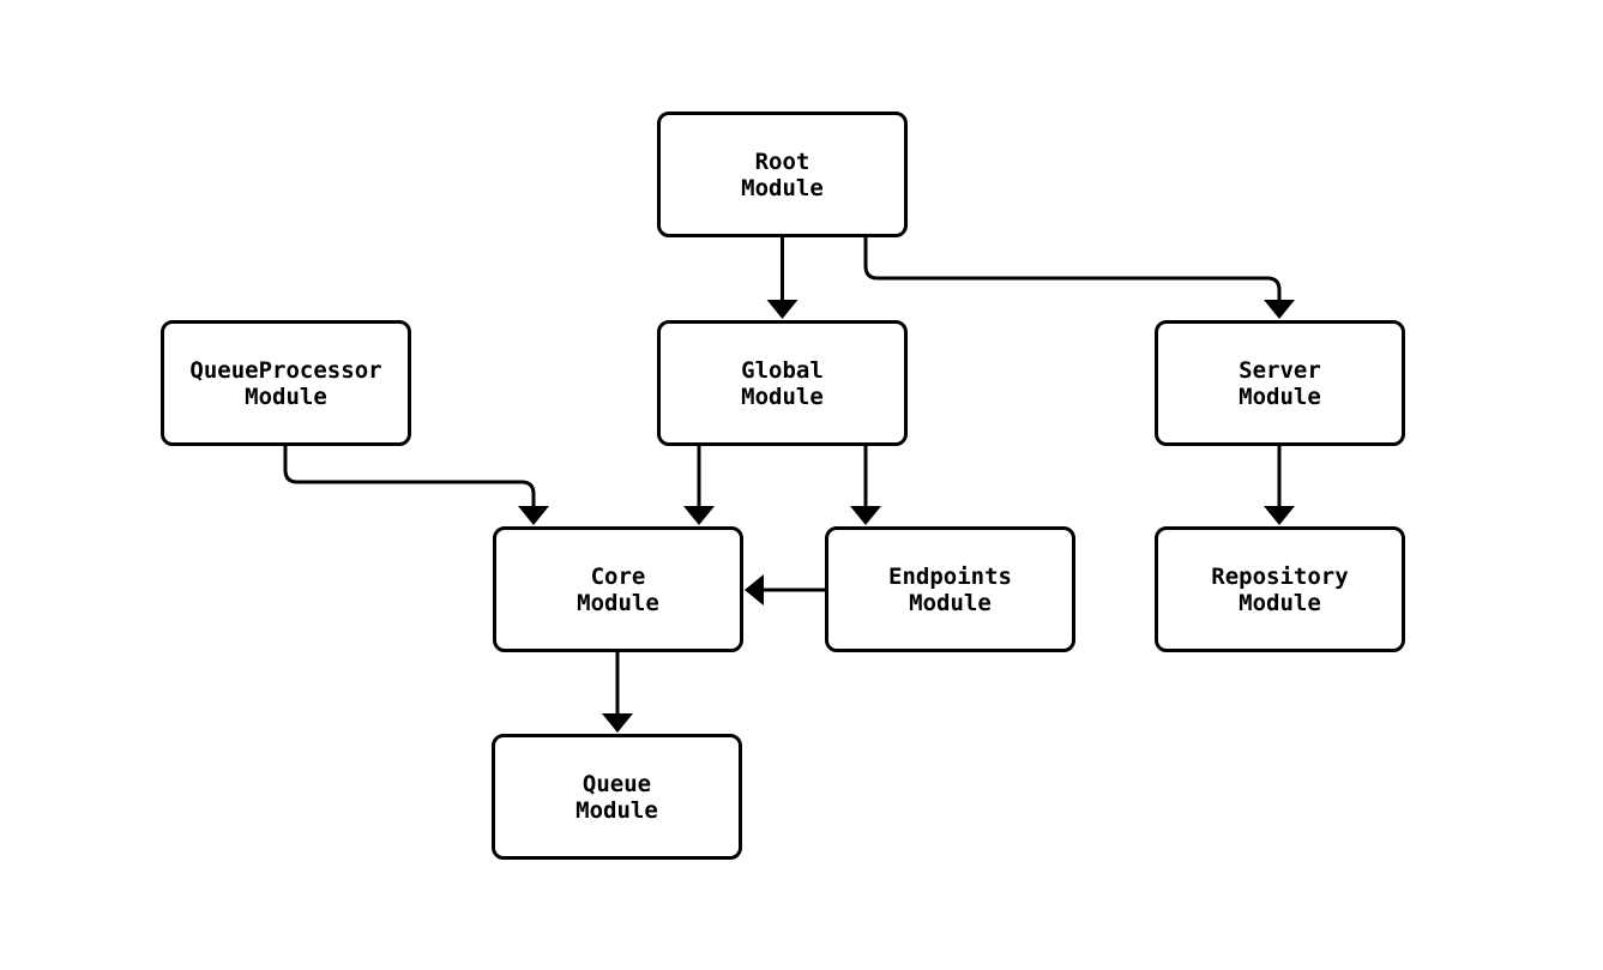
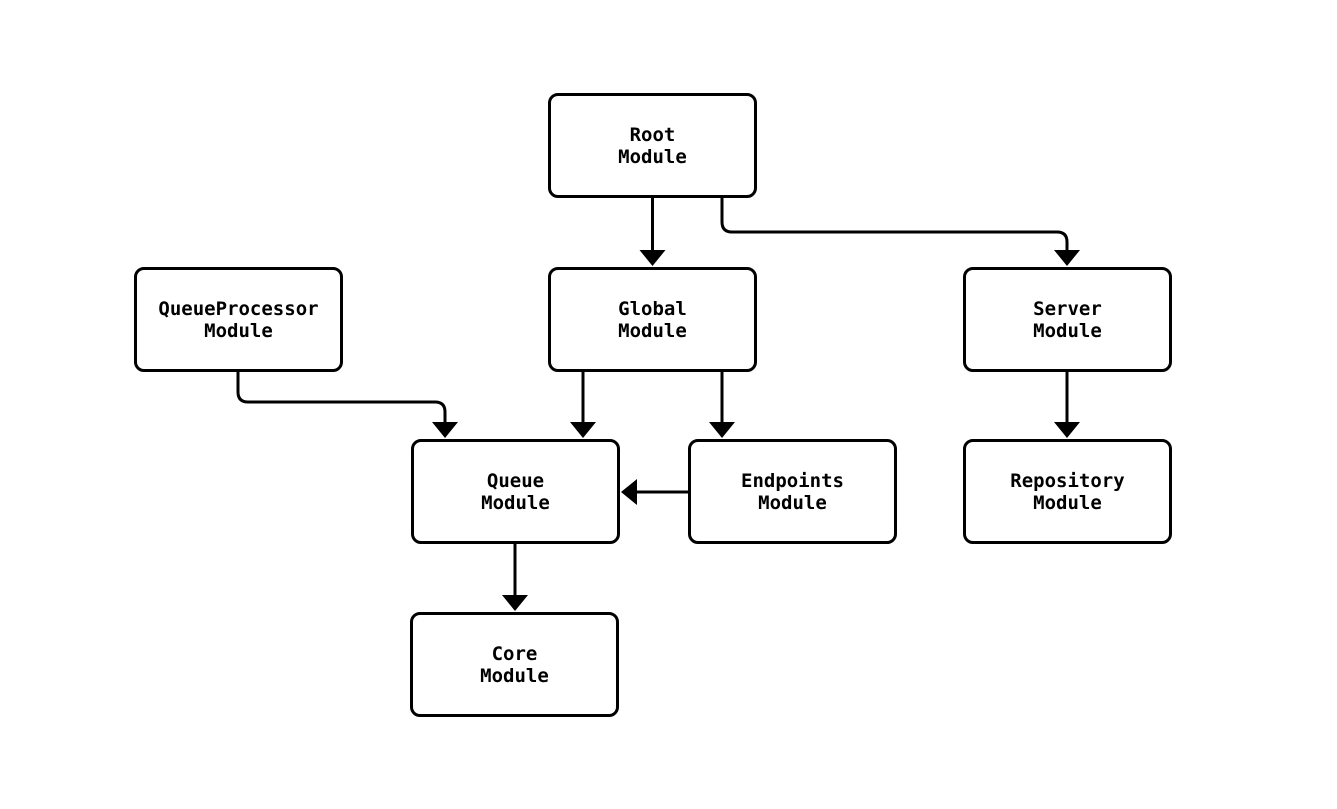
  Root
  Module
  QueueProcessor
  Module
  Global
  Module
  Server
  Module
- Core
+ Queue
  Module
  Endpoints
  Module
  Repository
  Module
- Queue
+ Core
  Module
